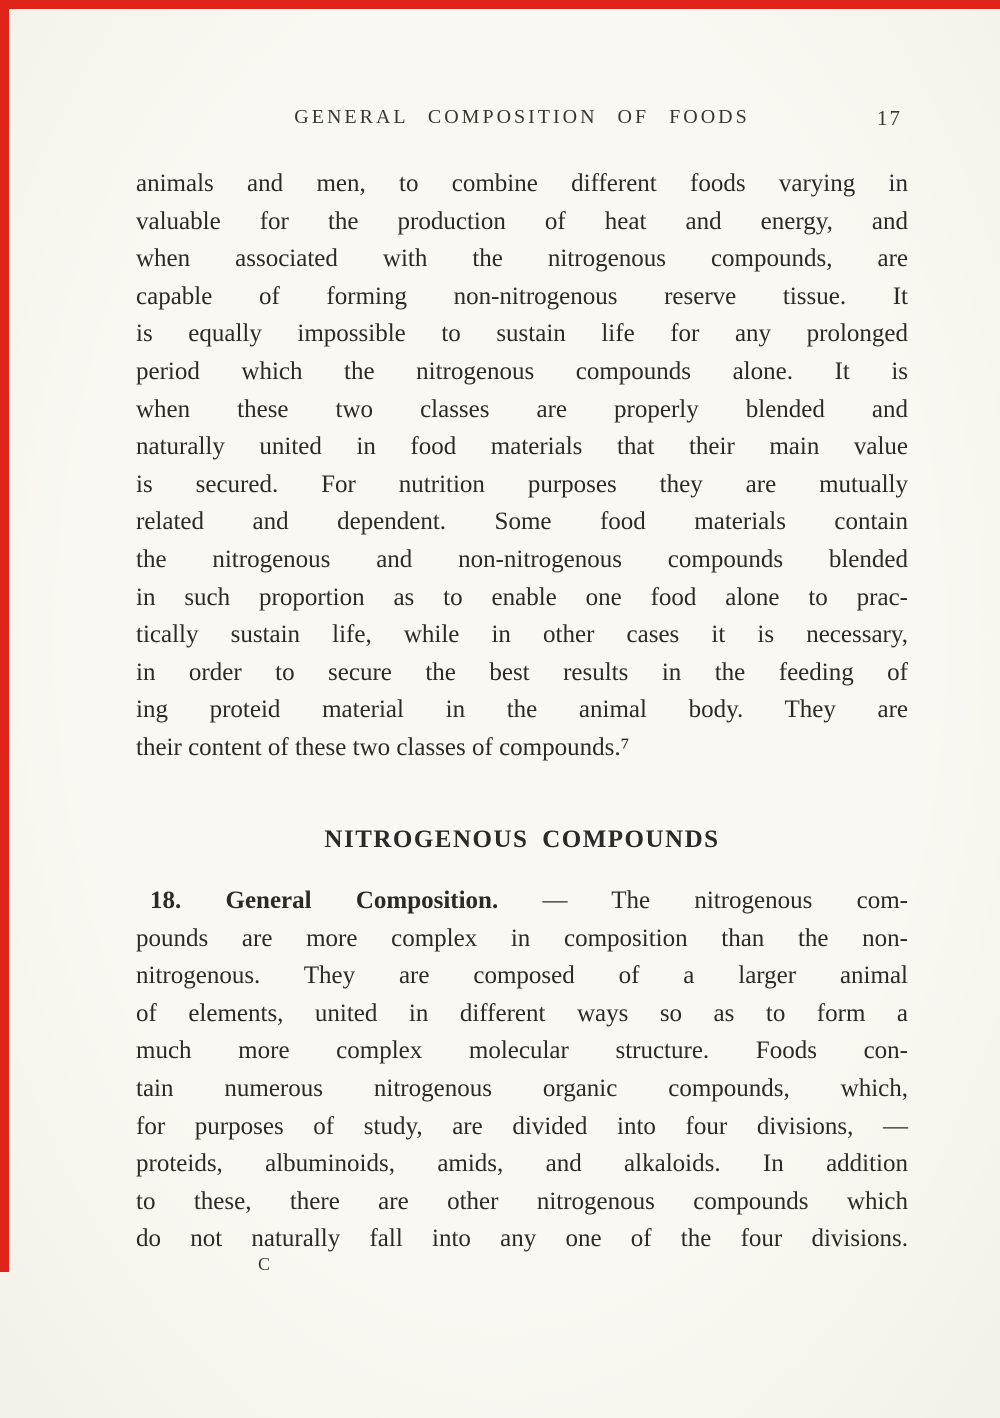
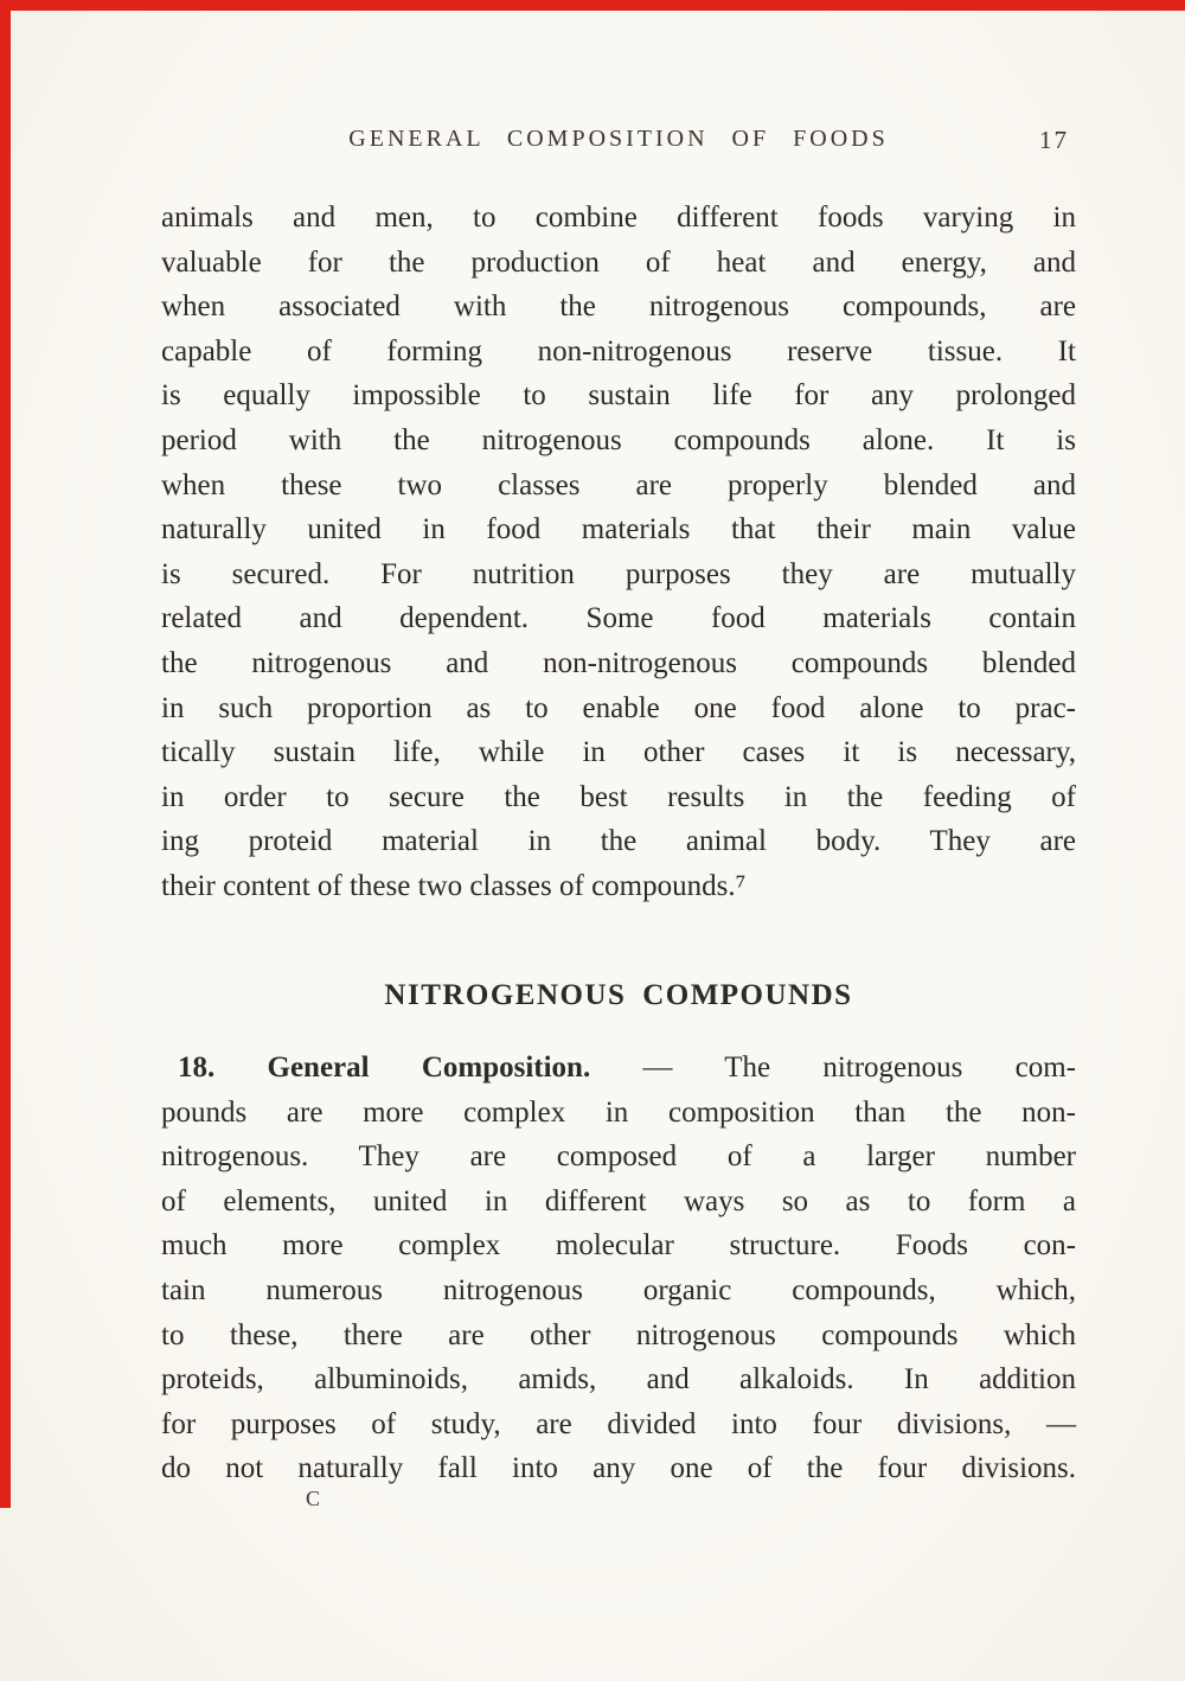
  GENERAL COMPOSITION OF FOODS
  17
  animals and men, to combine different foods varying in
  valuable for the production of heat and energy, and
  when associated with the nitrogenous compounds, are
  capable of forming non-nitrogenous reserve tissue. It
  is equally impossible to sustain life for any prolonged
- period which the nitrogenous compounds alone. It is
+ period with the nitrogenous compounds alone. It is
  when these two classes are properly blended and
  naturally united in food materials that their main value
  is secured. For nutrition purposes they are mutually
  related and dependent. Some food materials contain
  the nitrogenous and non-nitrogenous compounds blended
  in such proportion as to enable one food alone to prac-
  tically sustain life, while in other cases it is necessary,
  in order to secure the best results in the feeding of
  ing proteid material in the animal body. They are
  their content of these two classes of compounds.⁷
  NITROGENOUS COMPOUNDS
  18. General Composition. — The nitrogenous com-
  pounds are more complex in composition than the non-
- nitrogenous. They are composed of a larger animal
+ nitrogenous. They are composed of a larger number
  of elements, united in different ways so as to form a
  much more complex molecular structure. Foods con-
  tain numerous nitrogenous organic compounds, which,
- for purposes of study, are divided into four divisions, —
+ to these, there are other nitrogenous compounds which
  proteids, albuminoids, amids, and alkaloids. In addition
- to these, there are other nitrogenous compounds which
+ for purposes of study, are divided into four divisions, —
  do not naturally fall into any one of the four divisions.
  C
